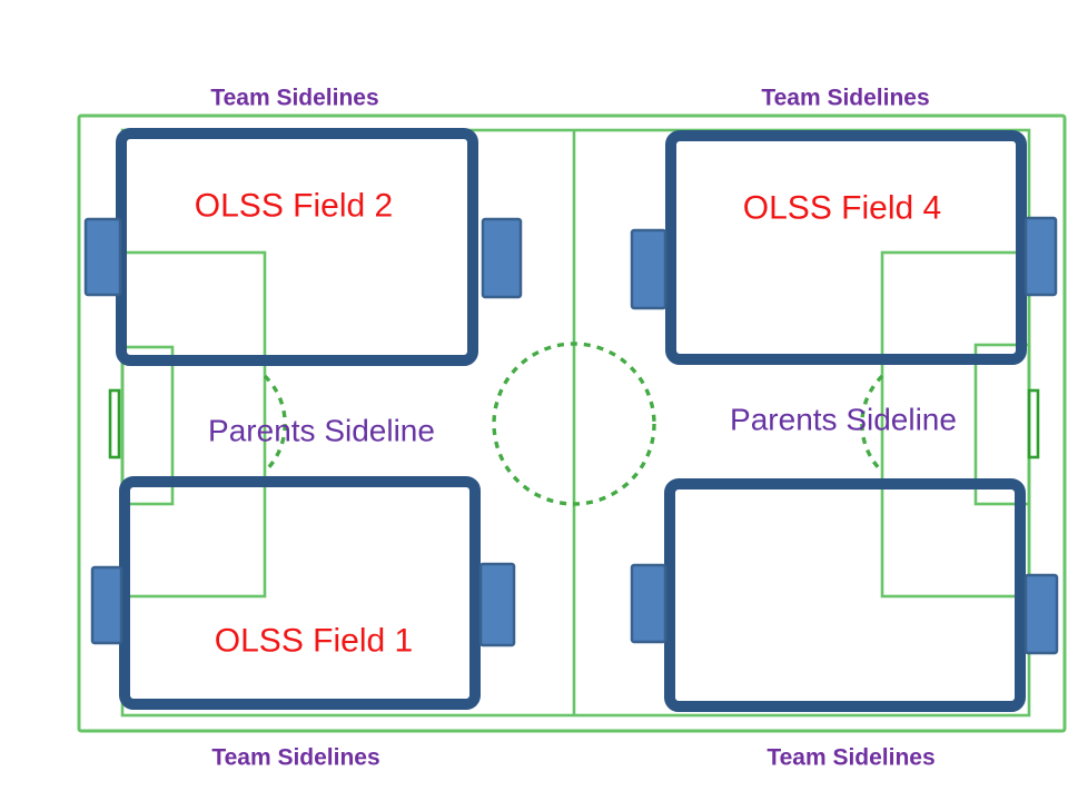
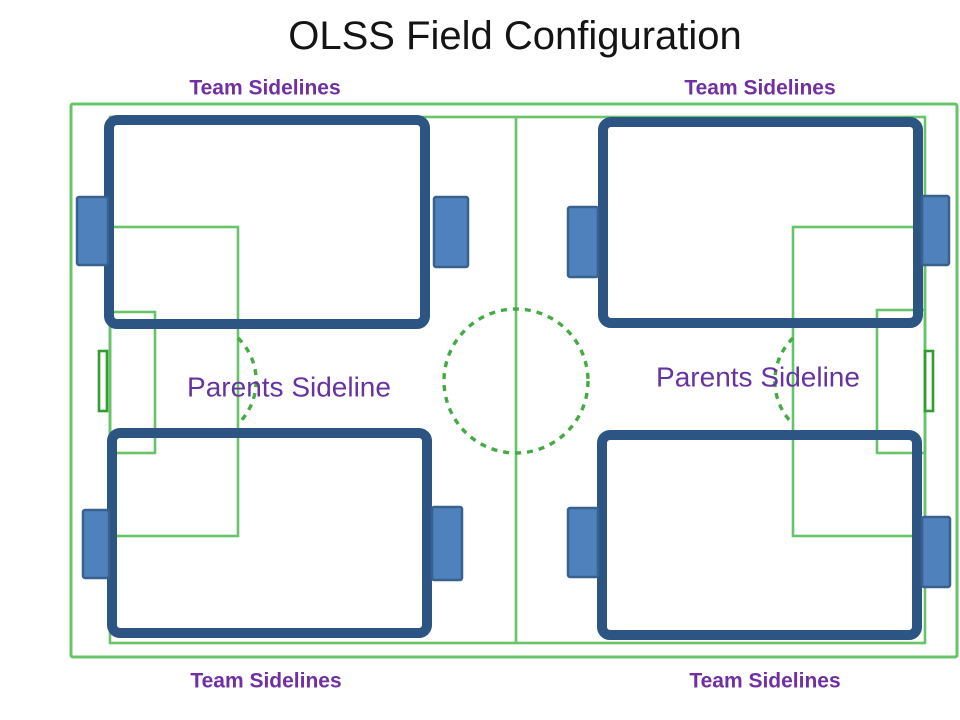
+ OLSS Field Configuration
  Team Sidelines
  Team Sidelines
  Team Sidelines
  Team Sidelines
  Parents Sideline
  Parents Sideline
- OLSS Field 1
- OLSS Field 2
- OLSS Field 4
